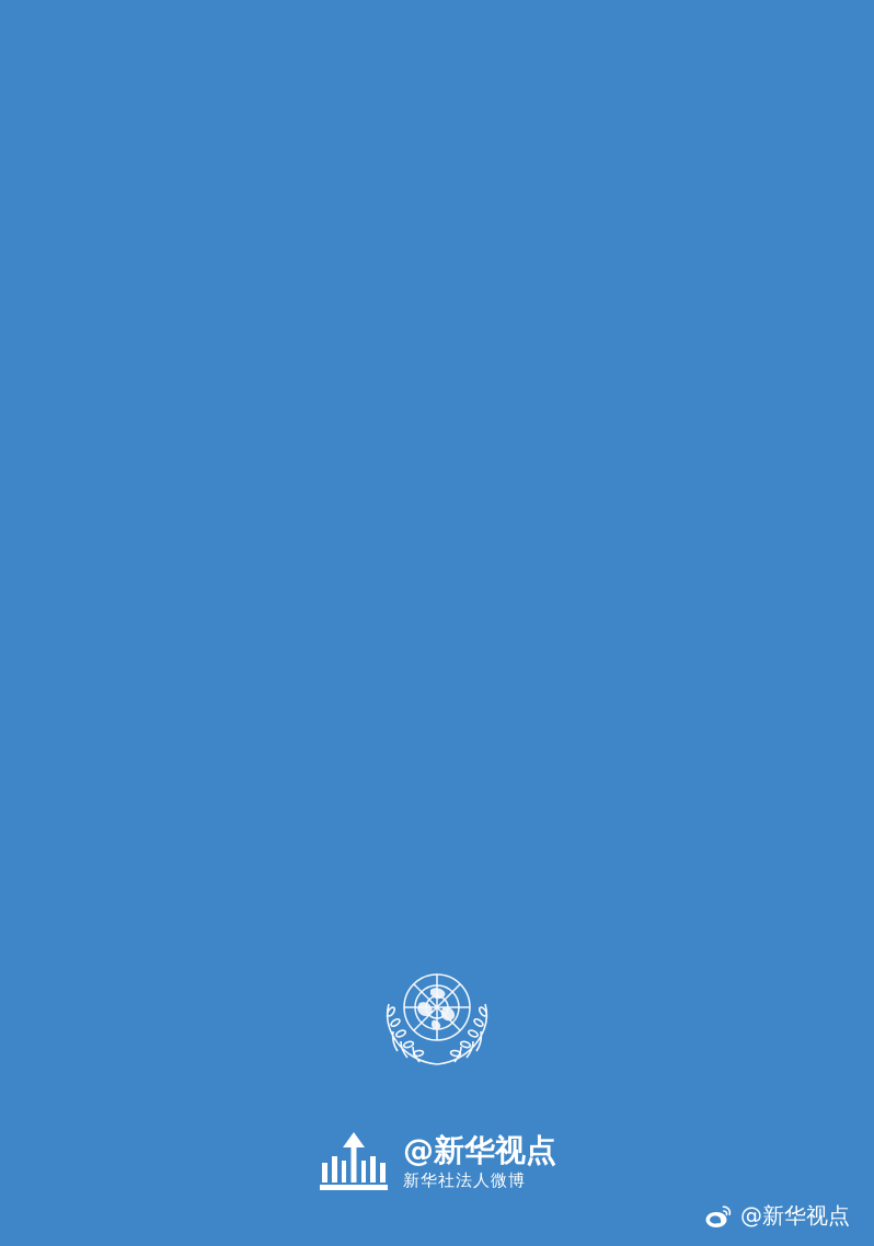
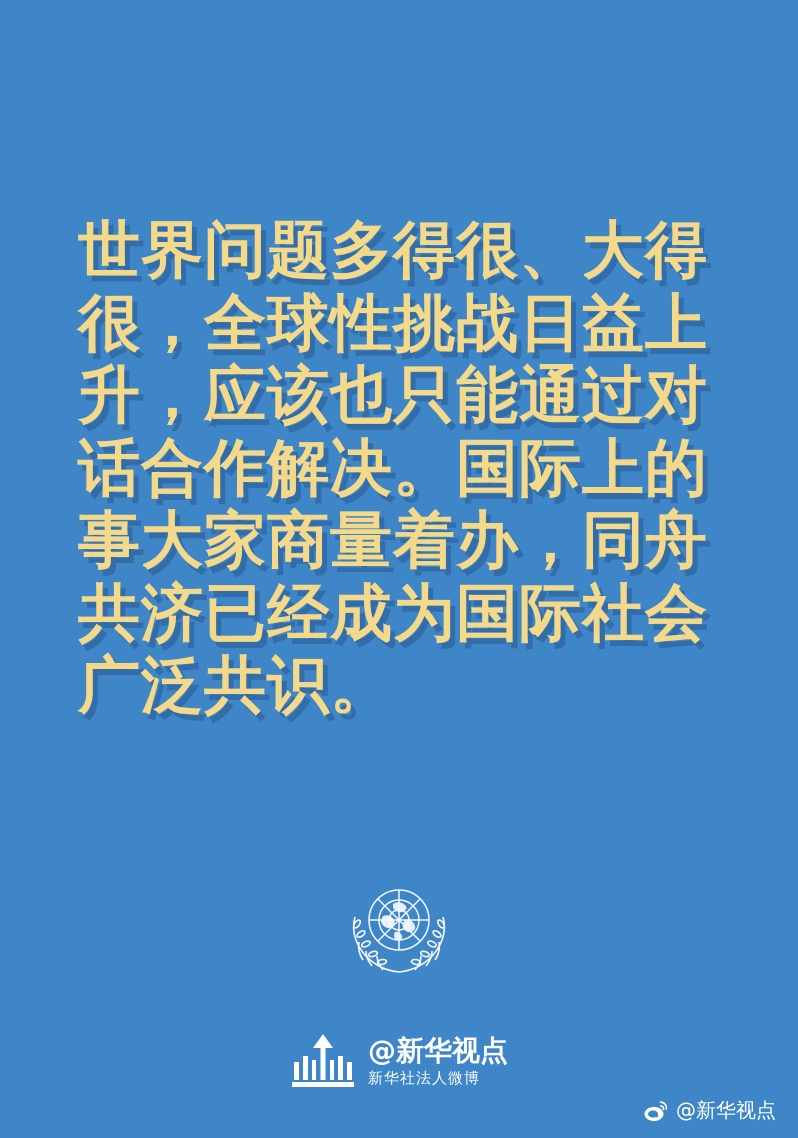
+ 世界问题多得很、大得很，全球性挑战日益上升，应该也只能通过对话合作解决。国际上的事大家商量着办，同舟共济已经成为国际社会广泛共识。
  @新华视点
  新华社法人微博
  @新华视点
